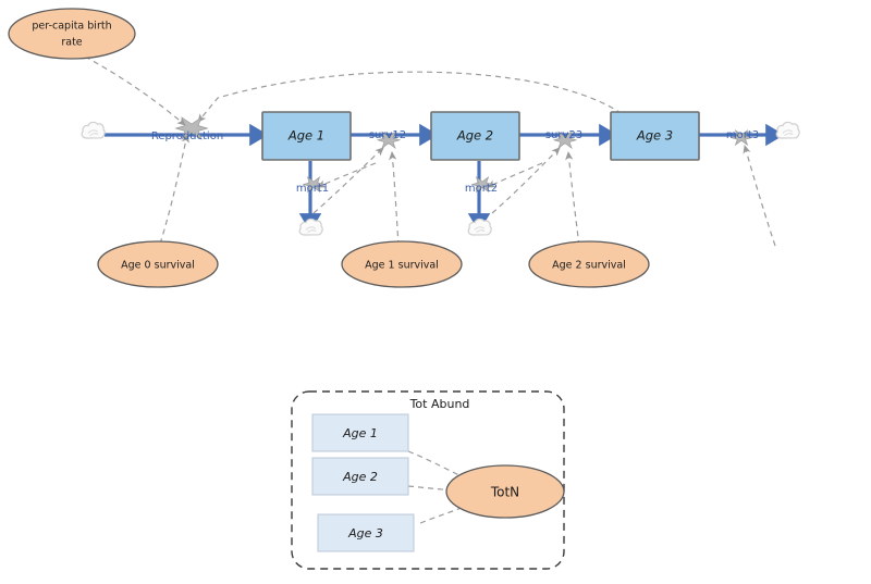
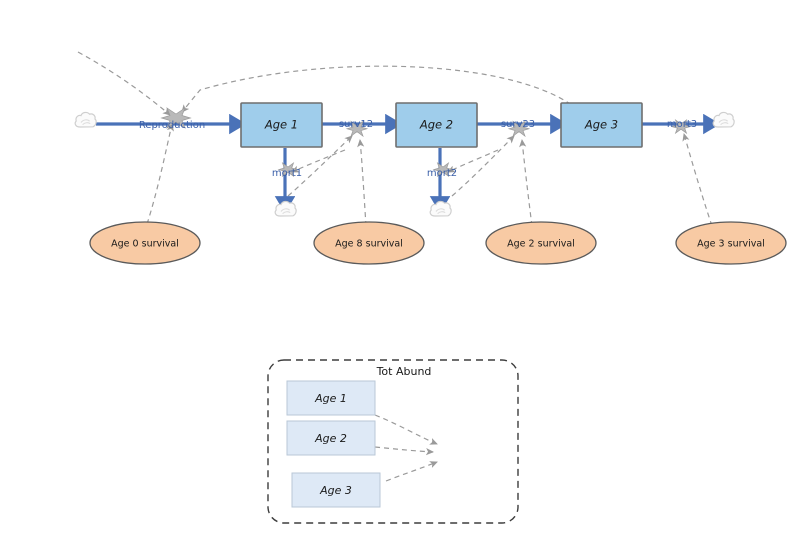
  Reproduction
  surv12
  surv23
  mort1
  mort2
  mort3
  Age 1
  Age 2
  Age 3
- per-capita birth
- rate
  Age 0 survival
- Age 1 survival
+ Age 8 survival
  Age 2 survival
+ Age 3 survival
  Tot Abund
  Age 1
  Age 2
  Age 3
- TotN
